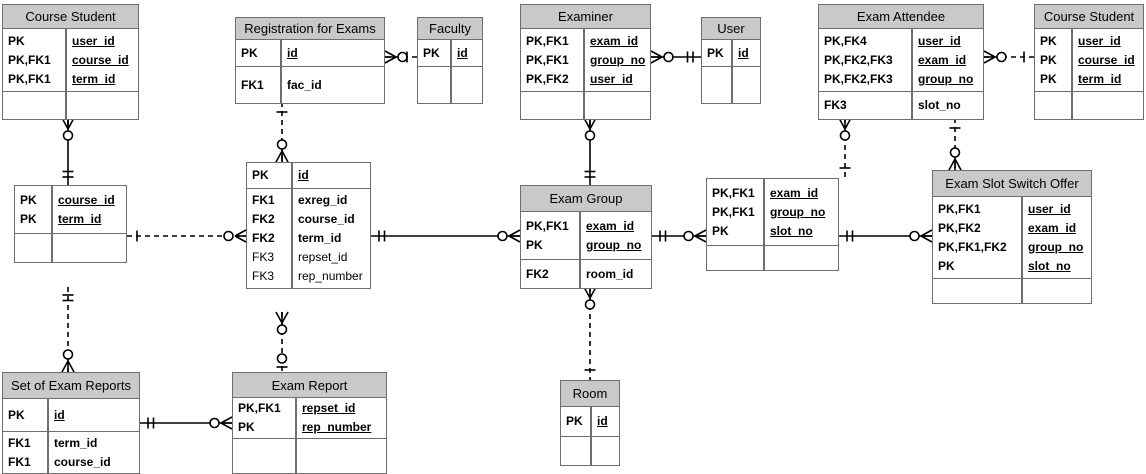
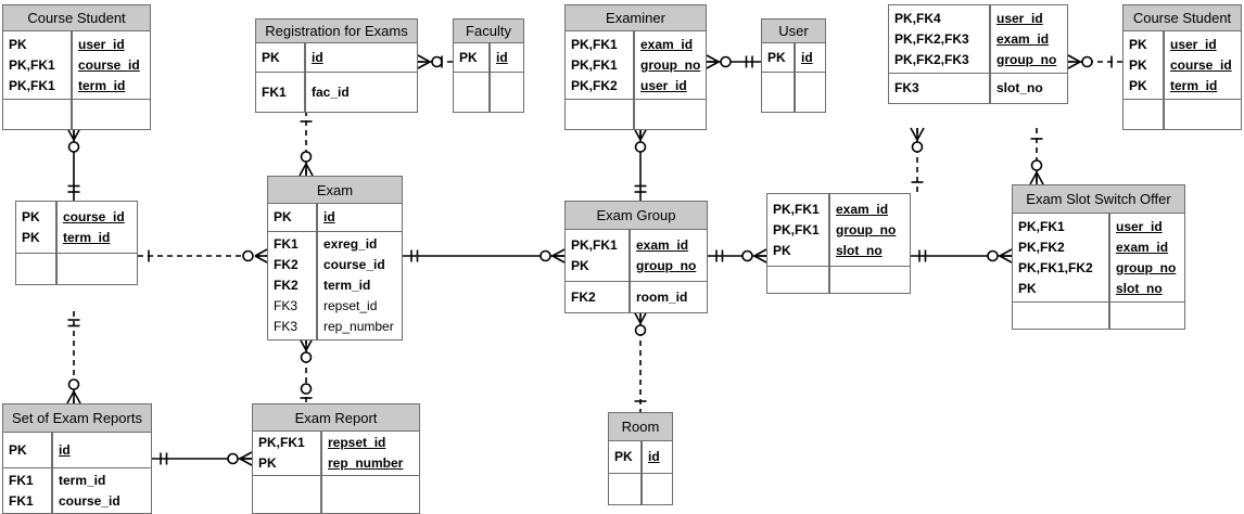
  Course Student
  PK
  user_id
  PK,FK1
  course_id
  PK,FK1
  term_id
  Registration for Exams
  PK
  id
  FK1
  fac_id
  Faculty
  PK
  id
  Examiner
  PK,FK1
  exam_id
  PK,FK1
  group_no
  PK,FK2
  user_id
  User
  PK
  id
- Exam Attendee
  PK,FK4
  user_id
  PK,FK2,FK3
  exam_id
  PK,FK2,FK3
  group_no
  FK3
  slot_no
  Course Student
  PK
  user_id
  PK
  course_id
  PK
  term_id
  PK
  course_id
  PK
  term_id
+ Exam
  PK
  id
  FK1
  exreg_id
  FK2
  course_id
  FK2
  term_id
  FK3
  repset_id
  FK3
  rep_number
  Exam Group
  PK,FK1
  exam_id
  PK
  group_no
  FK2
  room_id
  PK,FK1
  exam_id
  PK,FK1
  group_no
  PK
  slot_no
  Exam Slot Switch Offer
  PK,FK1
  user_id
  PK,FK2
  exam_id
  PK,FK1,FK2
  group_no
  PK
  slot_no
  Set of Exam Reports
  PK
  id
  FK1
  term_id
  FK1
  course_id
  Exam Report
  PK,FK1
  repset_id
  PK
  rep_number
  Room
  PK
  id
